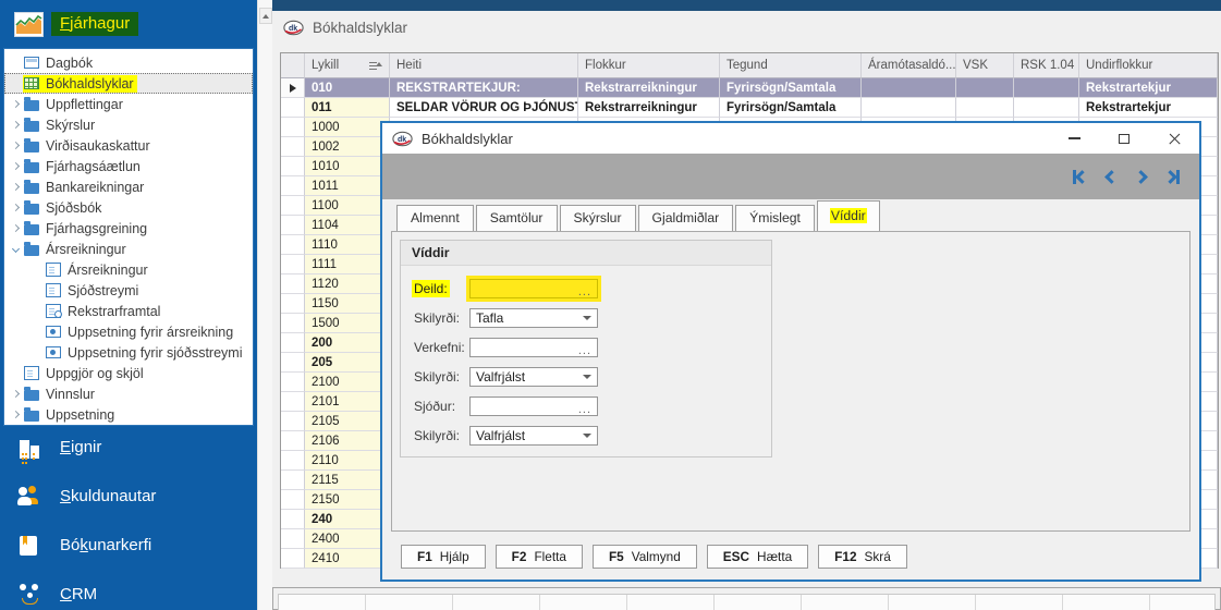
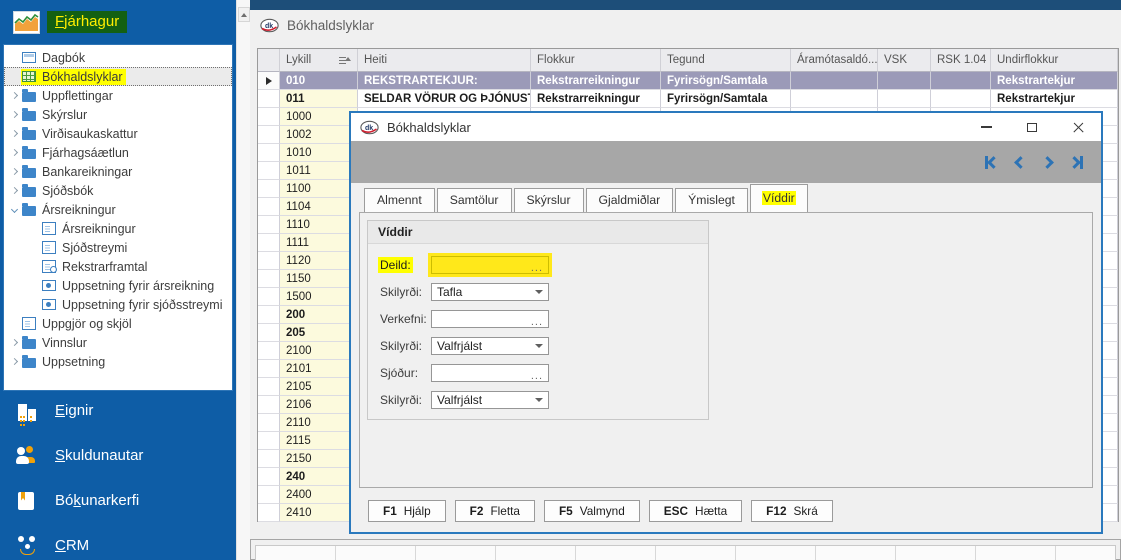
  Fjárhagur
  Dagbók
  Bókhaldslyklar
  Uppflettingar
  Skýrslur
  Virðisaukaskattur
  Fjárhagsáætlun
  Bankareikningar
  Sjóðsbók
- Fjárhagsgreining
  Ársreikningur
  Ársreikningur
  Sjóðstreymi
  Rekstrarframtal
  Uppsetning fyrir ársreikning
  Uppsetning fyrir sjóðsstreymi
  Uppgjör og skjöl
  Vinnslur
  Uppsetning
  Eignir
  Skuldunautar
  Bókunarkerfi
  CRM
  Bókhaldslyklar
  Lykill
  Heiti
  Flokkur
  Tegund
  Áramótasaldó...
  VSK
  RSK 1.04
  Undirflokkur
  010
  REKSTRARTEKJUR:
  Rekstrarreikningur
  Fyrirsögn/Samtala
  Rekstrartekjur
  011
  SELDAR VÖRUR OG ÞJÓNUST
  Rekstrarreikningur
  Fyrirsögn/Samtala
  Rekstrartekjur
  1000
  1002
  1010
  1011
  1100
  1104
  1110
  1111
  1120
  1150
  1500
  200
  205
  2100
  2101
  2105
  2106
  2110
  2115
  2150
  240
  2400
  2410
  Bókhaldslyklar
  Almennt
  Samtölur
  Skýrslur
  Gjaldmiðlar
  Ýmislegt
  Víddir
  Víddir
  Deild:
  ...
  Skilyrði:
  Tafla
  Verkefni:
  ...
  Skilyrði:
  Valfrjálst
  Sjóður:
  ...
  Skilyrði:
  Valfrjálst
  F1
  Hjálp
  F2
  Fletta
  F5
  Valmynd
  ESC
  Hætta
  F12
  Skrá
